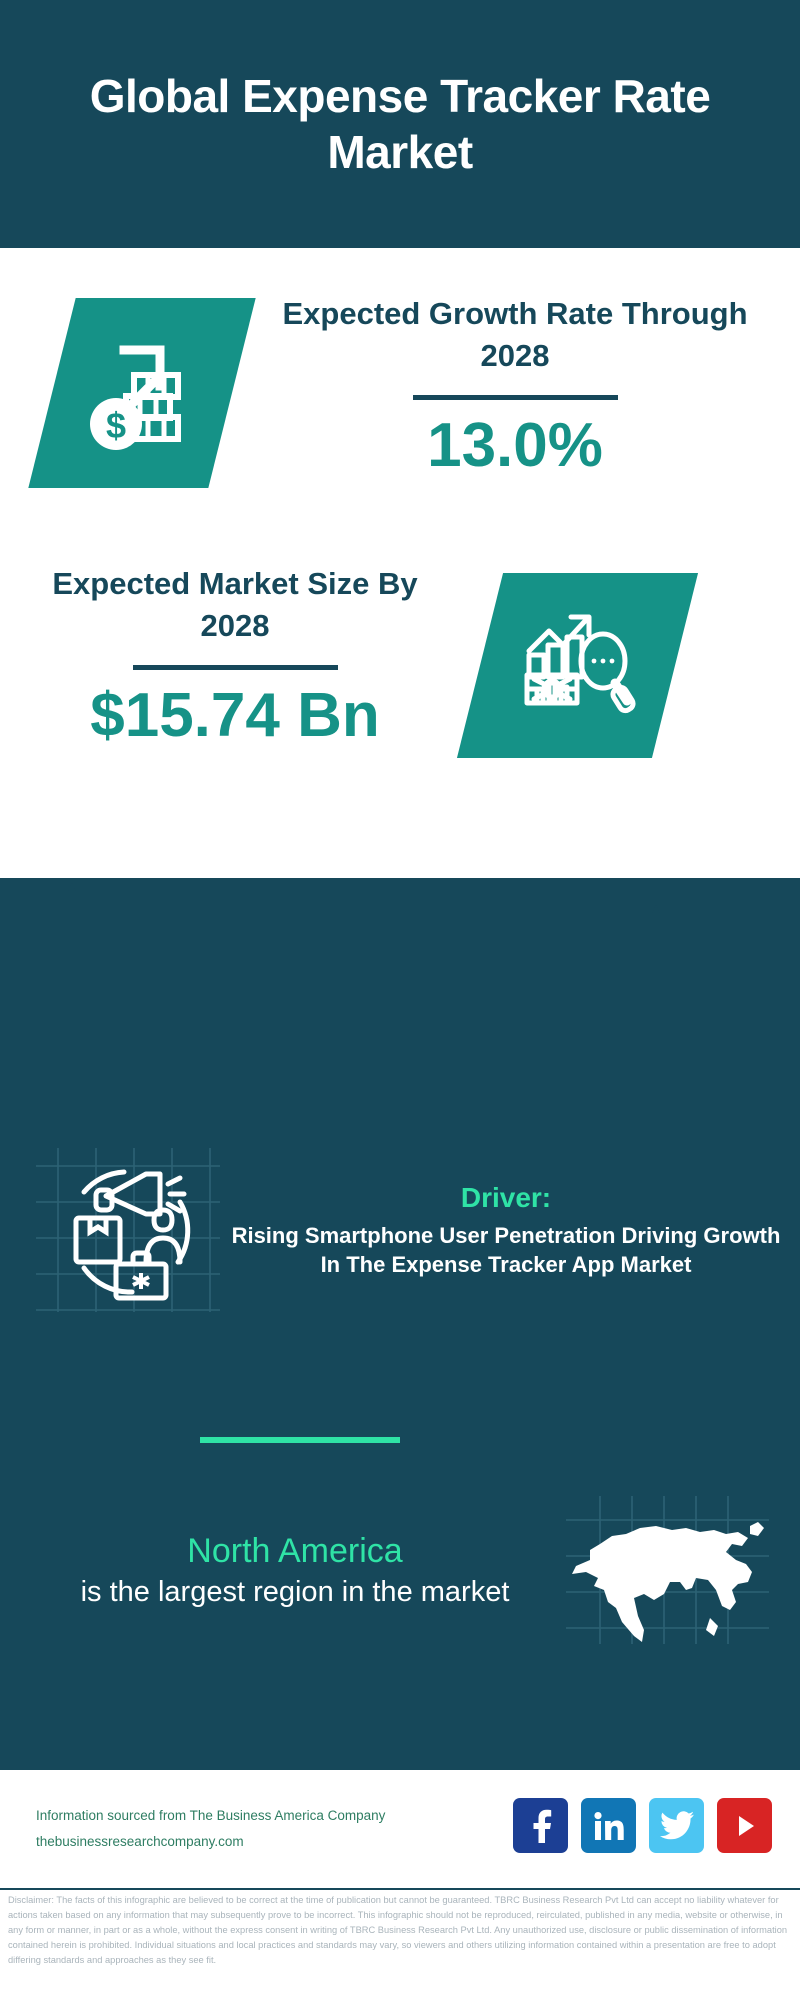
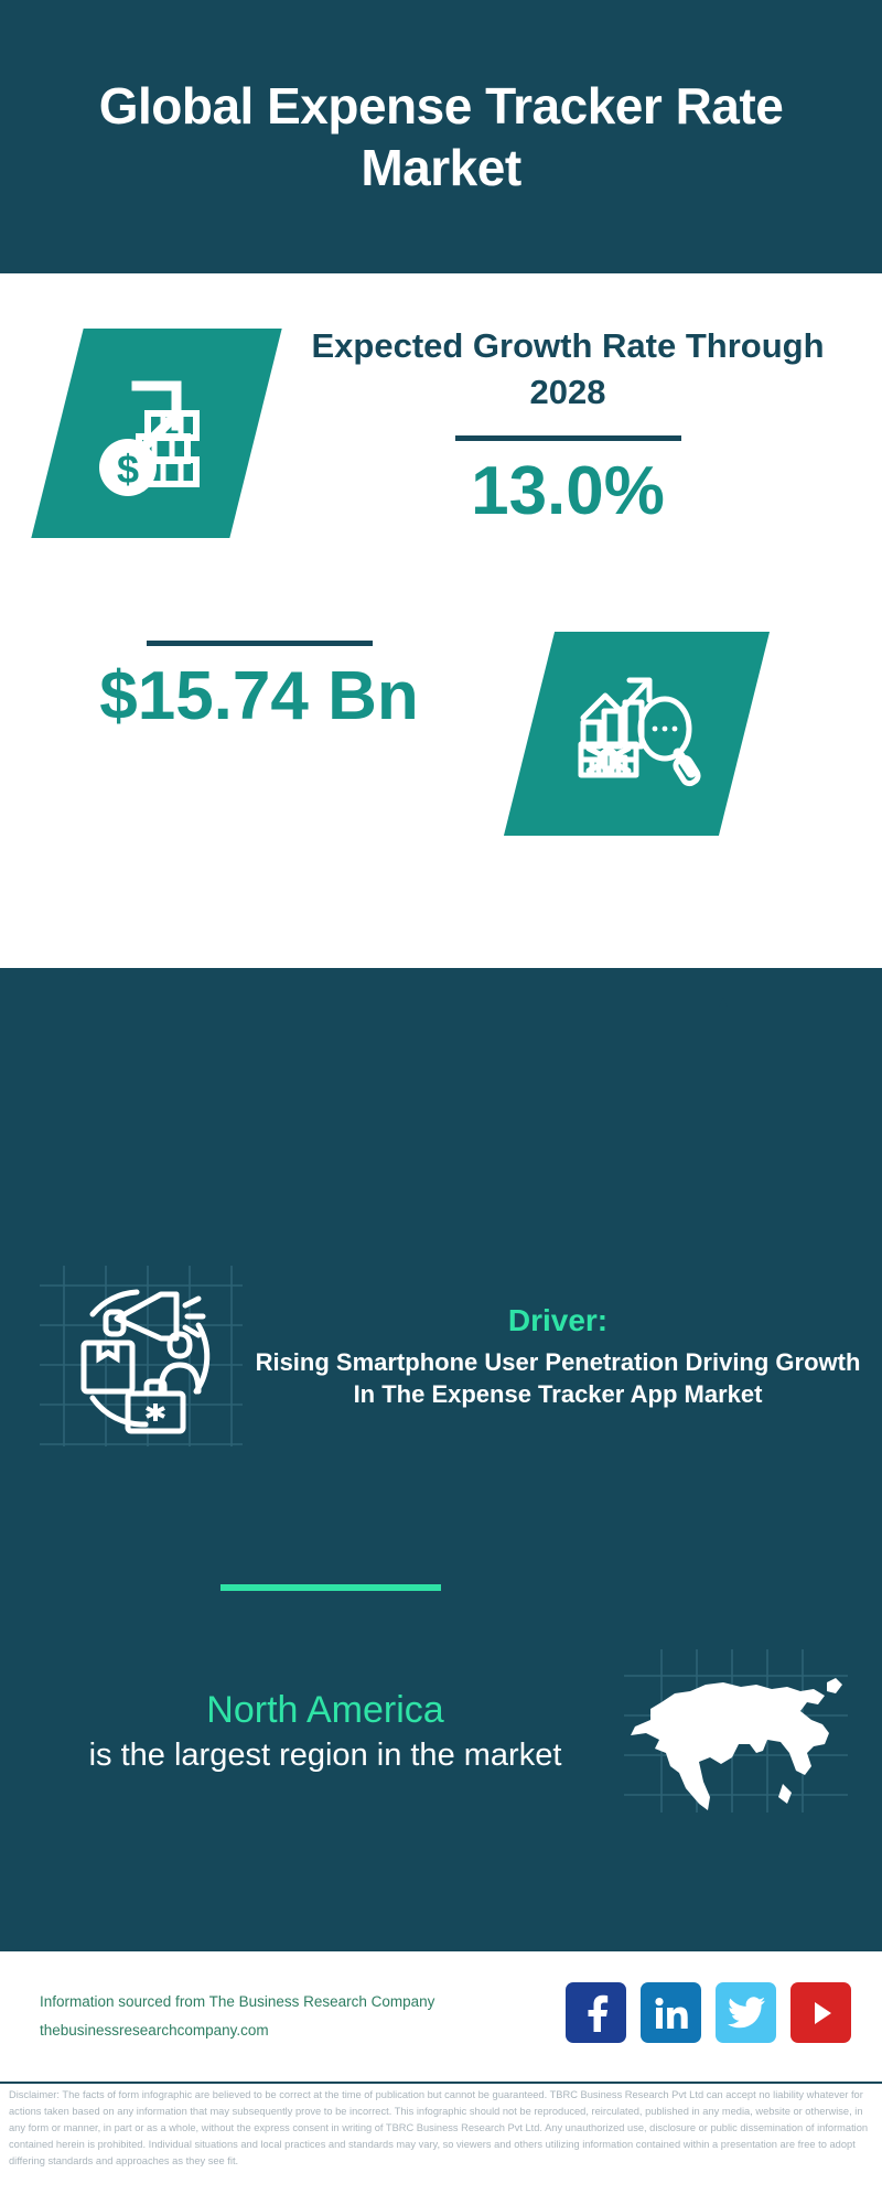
  Global Expense Tracker Rate Market
  Expected Growth Rate Through 2028
  13.0%
- Expected Market Size By 2028
  $15.74 Bn
  Driver:
  Rising Smartphone User Penetration Driving Growth In The Expense Tracker App Market
  North America
  is the largest region in the market
- Information sourced from The Business America Company
+ Information sourced from The Business Research Company
  thebusinessresearchcompany.com
- Disclaimer: The facts of this infographic are believed to be correct at the time of publication but cannot be guaranteed. TBRC Business Research Pvt Ltd can accept no liability whatever for actions taken based on any information that may subsequently prove to be incorrect. This infographic should not be reproduced, reirculated, published in any media, website or otherwise, in any form or manner, in part or as a whole, without the express consent in writing of TBRC Business Research Pvt Ltd. Any unauthorized use, disclosure or public dissemination of information contained herein is prohibited. Individual situations and local practices and standards may vary, so viewers and others utilizing information contained within a presentation are free to adopt differing standards and approaches as they see fit.
+ Disclaimer: The facts of form infographic are believed to be correct at the time of publication but cannot be guaranteed. TBRC Business Research Pvt Ltd can accept no liability whatever for actions taken based on any information that may subsequently prove to be incorrect. This infographic should not be reproduced, reirculated, published in any media, website or otherwise, in any form or manner, in part or as a whole, without the express consent in writing of TBRC Business Research Pvt Ltd. Any unauthorized use, disclosure or public dissemination of information contained herein is prohibited. Individual situations and local practices and standards may vary, so viewers and others utilizing information contained within a presentation are free to adopt differing standards and approaches as they see fit.
